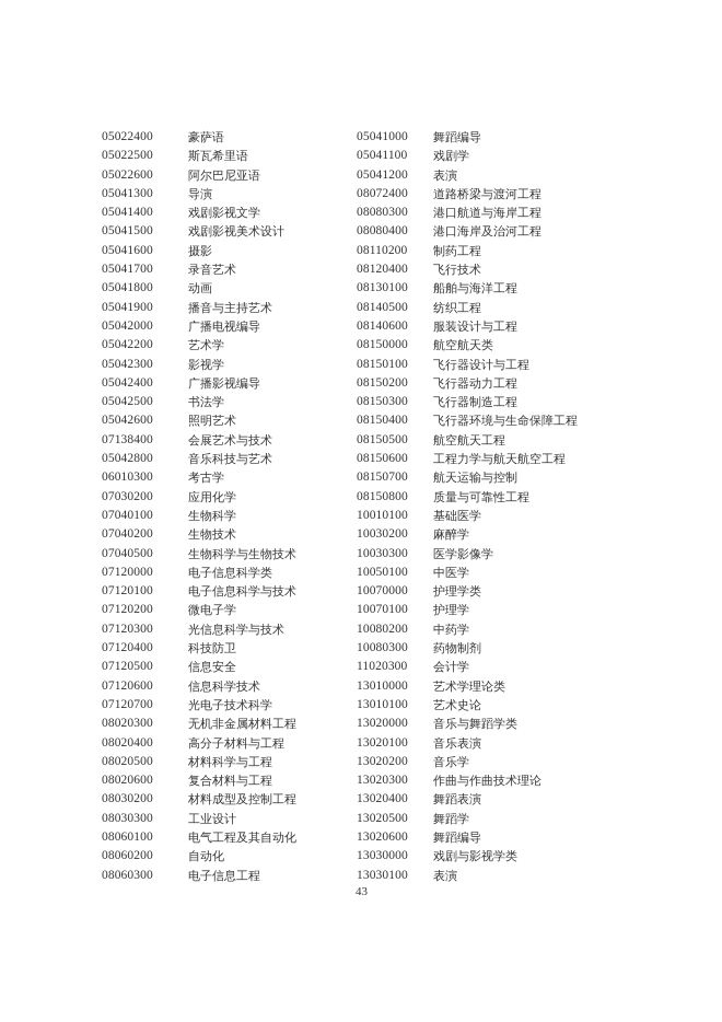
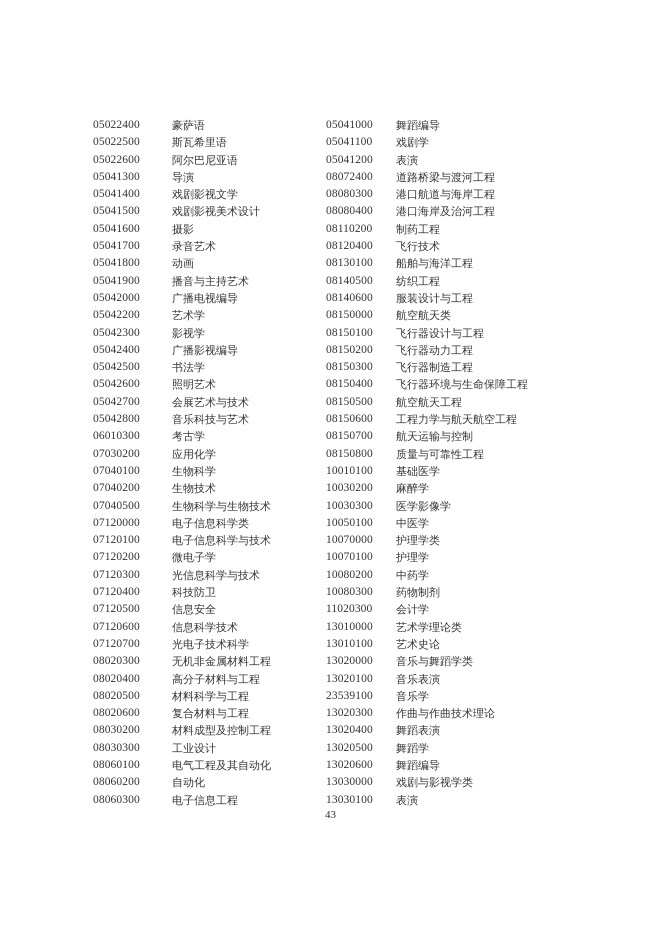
  05022400
  豪萨语
  05022500
  斯瓦希里语
  05022600
  阿尔巴尼亚语
  05041300
  导演
  05041400
  戏剧影视文学
  05041500
  戏剧影视美术设计
  05041600
  摄影
  05041700
  录音艺术
  05041800
  动画
  05041900
  播音与主持艺术
  05042000
  广播电视编导
  05042200
  艺术学
  05042300
  影视学
  05042400
  广播影视编导
  05042500
  书法学
  05042600
  照明艺术
- 07138400
+ 05042700
  会展艺术与技术
  05042800
  音乐科技与艺术
  06010300
  考古学
  07030200
  应用化学
  07040100
  生物科学
  07040200
  生物技术
  07040500
  生物科学与生物技术
  07120000
  电子信息科学类
  07120100
  电子信息科学与技术
  07120200
  微电子学
  07120300
  光信息科学与技术
  07120400
  科技防卫
  07120500
  信息安全
  07120600
  信息科学技术
  07120700
  光电子技术科学
  08020300
  无机非金属材料工程
  08020400
  高分子材料与工程
  08020500
  材料科学与工程
  08020600
  复合材料与工程
  08030200
  材料成型及控制工程
  08030300
  工业设计
  08060100
  电气工程及其自动化
  08060200
  自动化
  08060300
  电子信息工程
  05041000
  舞蹈编导
  05041100
  戏剧学
  05041200
  表演
  08072400
  道路桥梁与渡河工程
  08080300
  港口航道与海岸工程
  08080400
  港口海岸及治河工程
  08110200
  制药工程
  08120400
  飞行技术
  08130100
  船舶与海洋工程
  08140500
  纺织工程
  08140600
  服装设计与工程
  08150000
  航空航天类
  08150100
  飞行器设计与工程
  08150200
  飞行器动力工程
  08150300
  飞行器制造工程
  08150400
  飞行器环境与生命保障工程
  08150500
  航空航天工程
  08150600
  工程力学与航天航空工程
  08150700
  航天运输与控制
  08150800
  质量与可靠性工程
  10010100
  基础医学
  10030200
  麻醉学
  10030300
  医学影像学
  10050100
  中医学
  10070000
  护理学类
  10070100
  护理学
  10080200
  中药学
  10080300
  药物制剂
  11020300
  会计学
  13010000
  艺术学理论类
  13010100
  艺术史论
  13020000
  音乐与舞蹈学类
  13020100
  音乐表演
- 13020200
+ 23539100
  音乐学
  13020300
  作曲与作曲技术理论
  13020400
  舞蹈表演
  13020500
  舞蹈学
  13020600
  舞蹈编导
  13030000
  戏剧与影视学类
  13030100
  表演
  43
